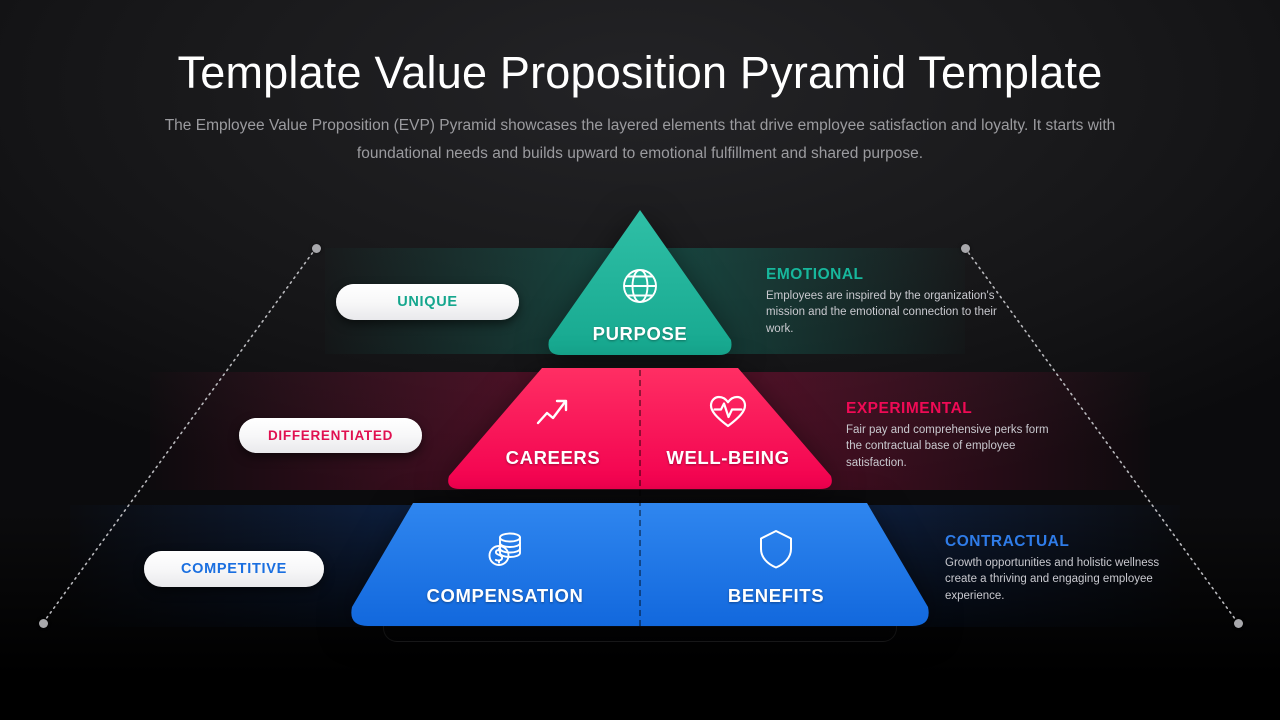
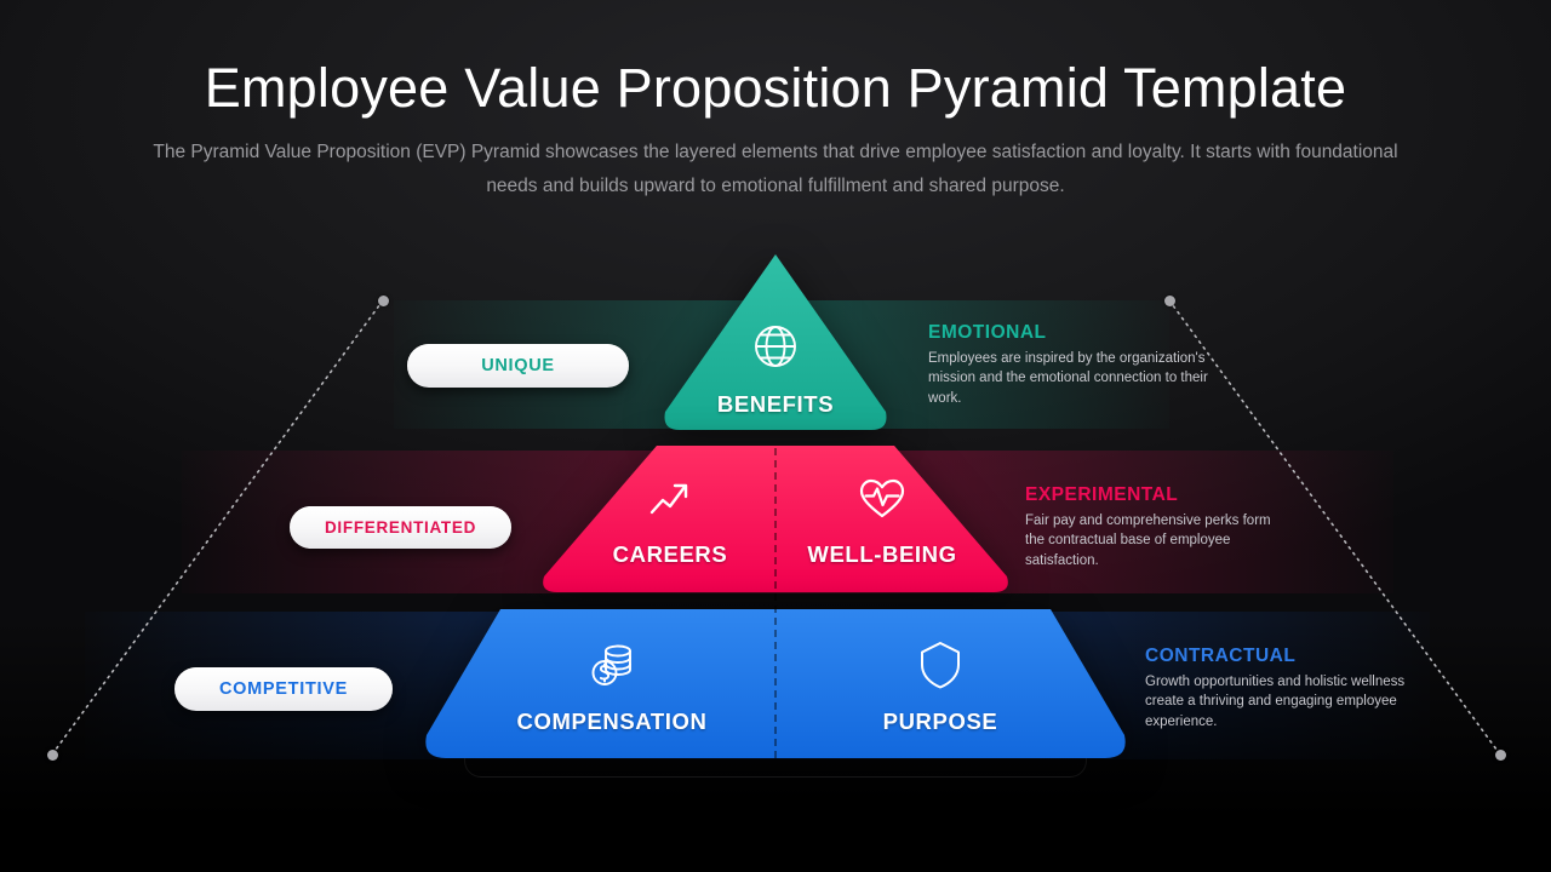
- Template Value Proposition Pyramid Template
+ Employee Value Proposition Pyramid Template
- The Employee Value Proposition (EVP) Pyramid showcases the layered elements that drive employee satisfaction and loyalty. It starts with foundational needs and builds upward to emotional fulfillment and shared purpose.
+ The Pyramid Value Proposition (EVP) Pyramid showcases the layered elements that drive employee satisfaction and loyalty. It starts with foundational needs and builds upward to emotional fulfillment and shared purpose.
- PURPOSE
+ BENEFITS
  CAREERS
  WELL-BEING
  COMPENSATION
- BENEFITS
+ PURPOSE
  UNIQUE
  DIFFERENTIATED
  COMPETITIVE
  EMOTIONAL
  Employees are inspired by the organization's mission and the emotional connection to their work.
  EXPERIMENTAL
  Fair pay and comprehensive perks form the contractual base of employee satisfaction.
  CONTRACTUAL
  Growth opportunities and holistic wellness create a thriving and engaging employee experience.
